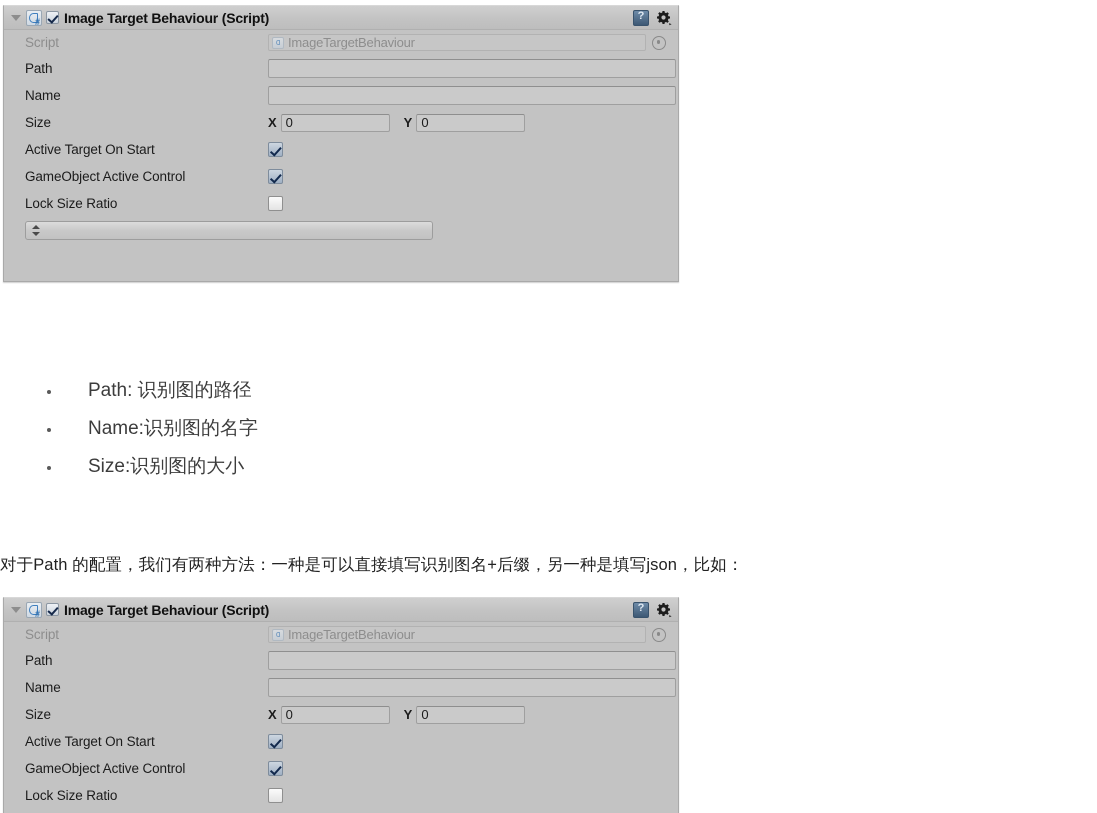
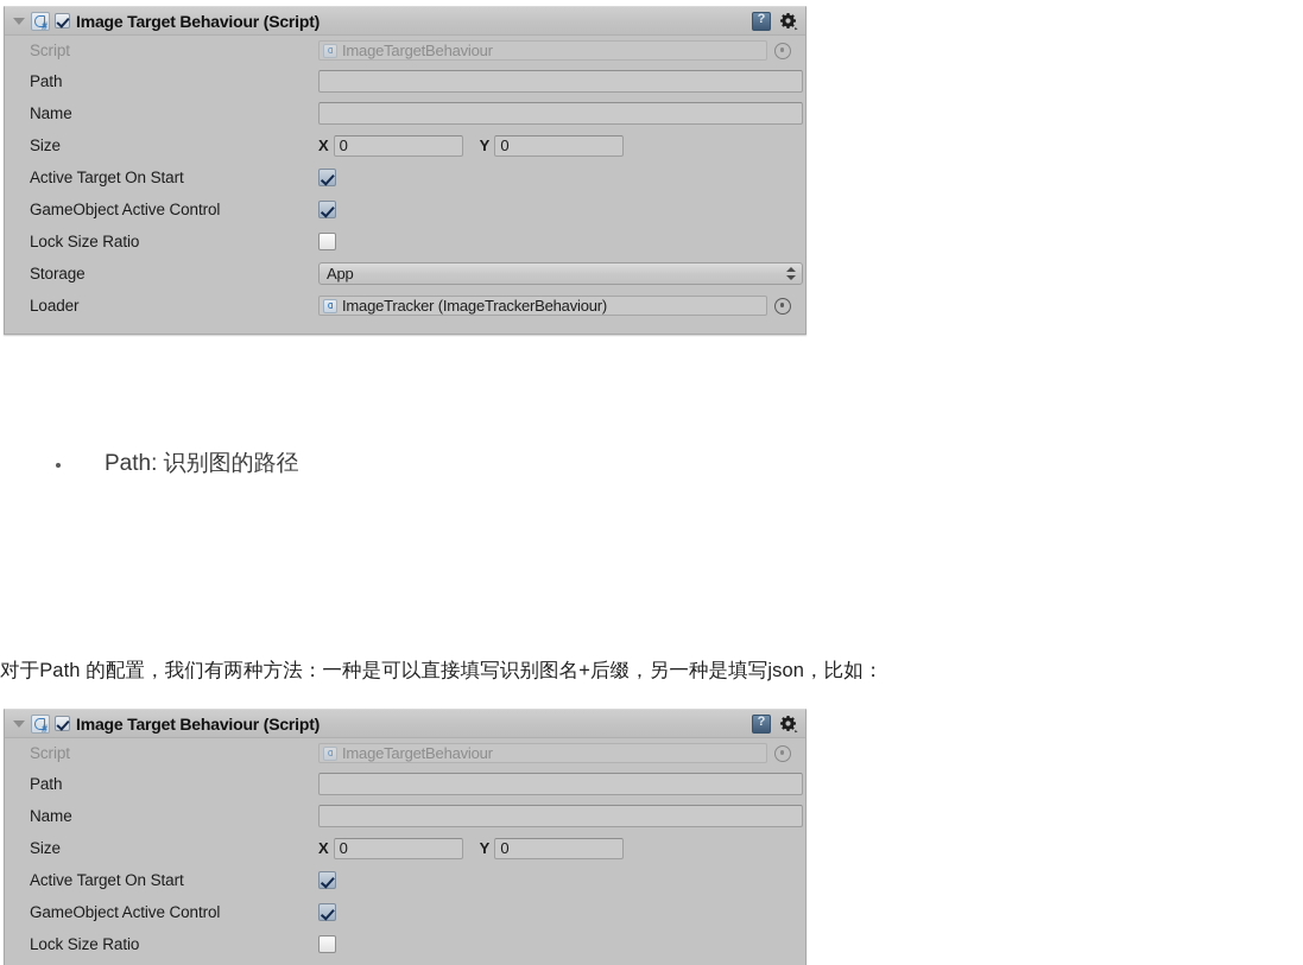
  Image Target Behaviour (Script)
  Script
  ImageTargetBehaviour
  Path
  Name
  Size
  X
  0
  Y
  0
  Active Target On Start
  GameObject Active Control
  Lock Size Ratio
+ Storage
+ App
+ Loader
+ ImageTracker (ImageTrackerBehaviour)
  Path: 识别图的路径
- Name:识别图的名字
- Size:识别图的大小
  对于Path 的配置，我们有两种方法：一种是可以直接填写识别图名+后缀，另一种是填写json，比如：
  Image Target Behaviour (Script)
  Script
  ImageTargetBehaviour
  Path
  Name
  Size
  X
  0
  Y
  0
  Active Target On Start
  GameObject Active Control
  Lock Size Ratio
